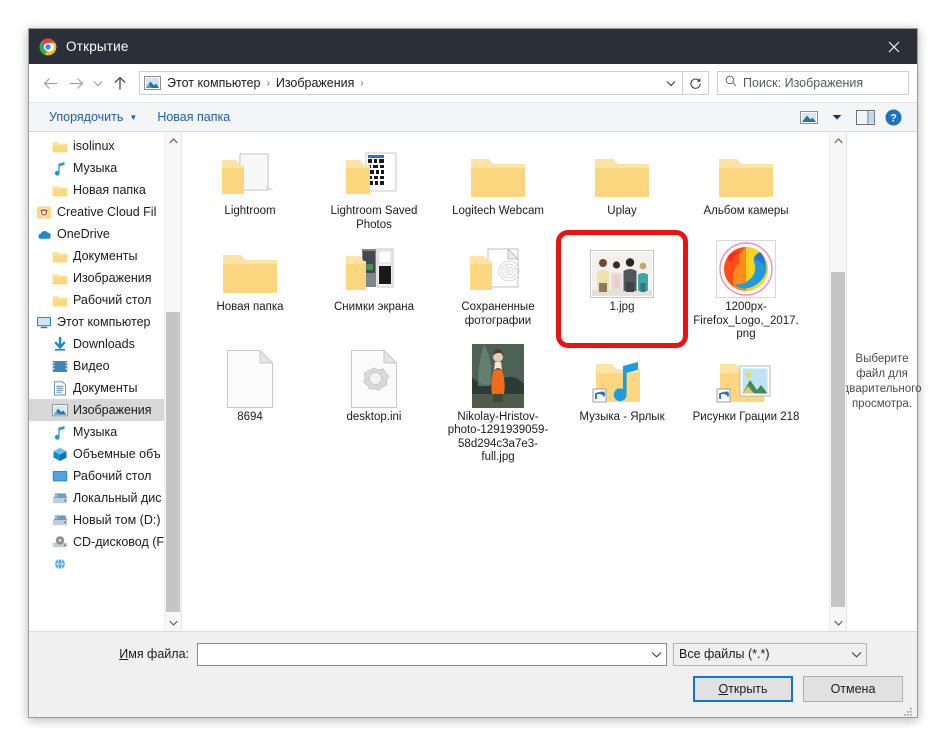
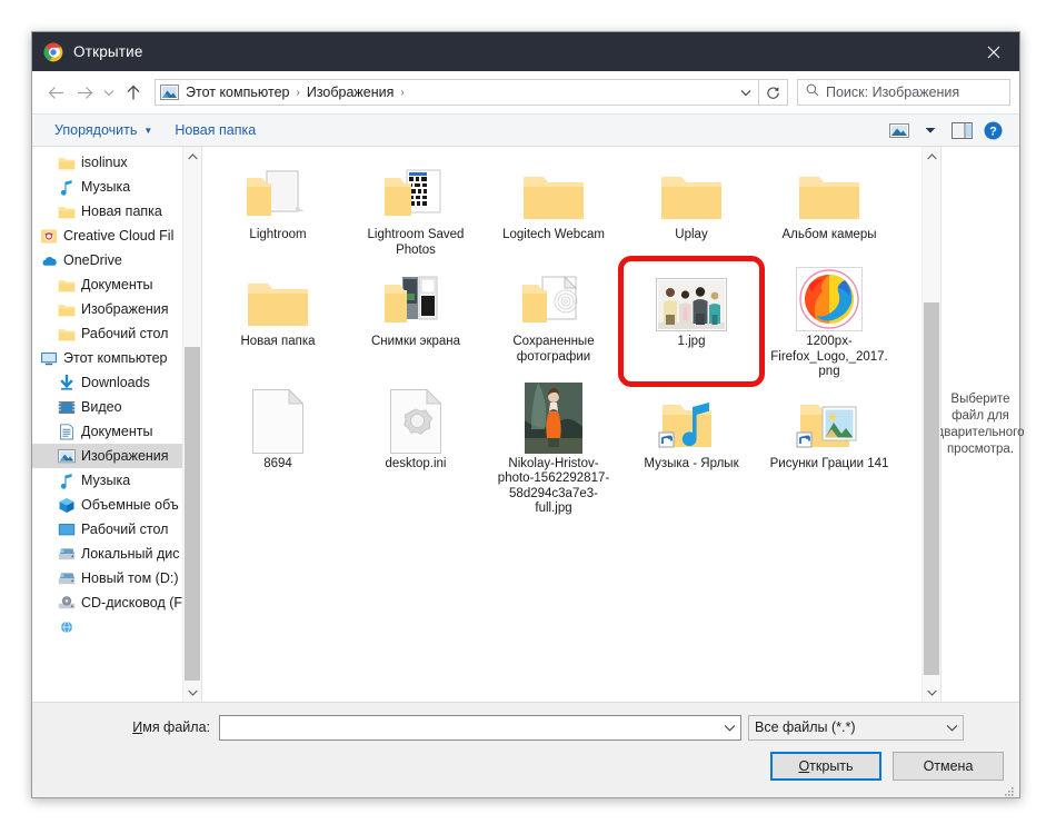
  Открытие
  Этот компьютер
  ›
  Изображения
  ›
  Поиск: Изображения
  Упорядочить
  ▼
  Новая папка
  ?
  isolinux
  Музыка
  Новая папка
  Creative Cloud Fil
  OneDrive
  Документы
  Изображения
  Рабочий стол
  Этот компьютер
  Downloads
  Видео
  Документы
  Изображения
  Музыка
  Объемные объ
  Рабочий стол
  Локальный дис
  Новый том (D:)
  CD-дисковод (F
  Lightroom
  Lightroom Saved Photos
  Logitech Webcam
  Uplay
  Альбом камеры
  Новая папка
  Снимки экрана
  Сохраненные фотографии
  1.jpg
  1200px-Firefox_Logo,_2017.png
  8694
  desktop.ini
- Nikolay-Hristov-photo-1291939059-58d294c3a7e3-full.jpg
+ Nikolay-Hristov-photo-1562292817-58d294c3a7e3-full.jpg
  Музыка - Ярлык
- Рисунки Грации 218
+ Рисунки Грации 141
  Выберите файл для вaрительного просмотра.
  Имя файла:
  Все файлы (*.*)
  О
  ткрыть
  Отмена
